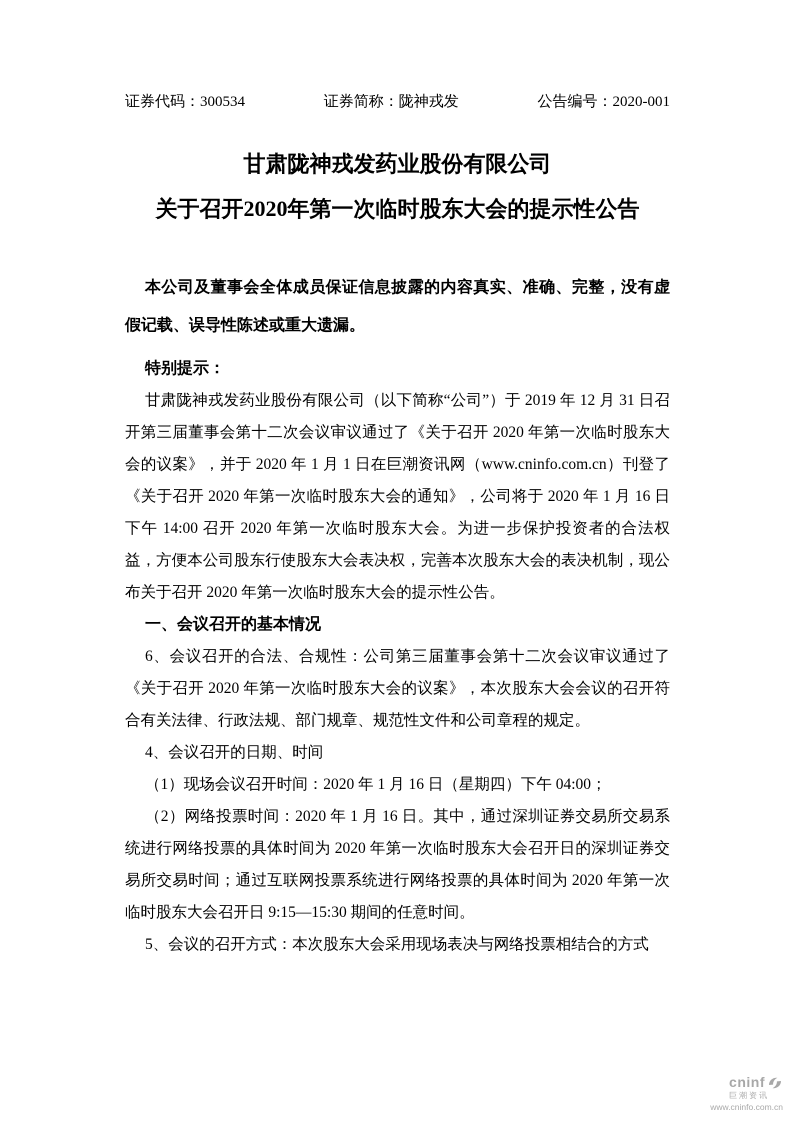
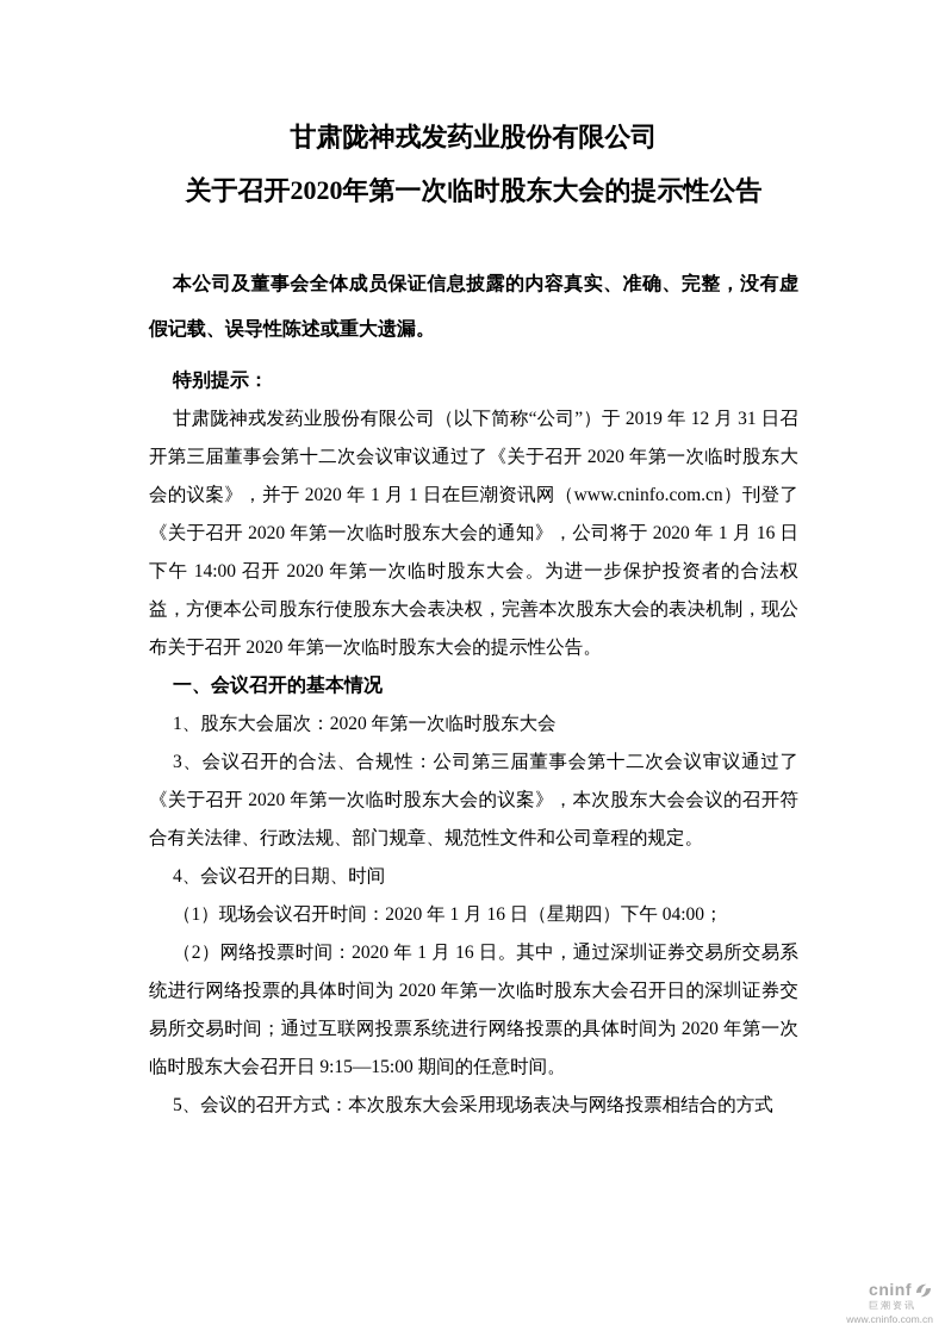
- 证券代码：300534
- 证券简称：陇神戎发
- 公告编号：2020-001
  甘肃陇神戎发药业股份有限公司
  关于召开2020年第一次临时股东大会的提示性公告
  本公司及董事会全体成员保证信息披露的内容真实、准确、完整，没有虚假记载、误导性陈述或重大遗漏。
  特别提示：
  甘肃陇神戎发药业股份有限公司（以下简称“公司”）于 2019 年 12 月 31 日召开第三届董事会第十二次会议审议通过了《关于召开 2020 年第一次临时股东大会的议案》，并于 2020 年 1 月 1 日在巨潮资讯网（www.cninfo.com.cn）刊登了《关于召开 2020 年第一次临时股东大会的通知》，公司将于 2020 年 1 月 16 日下午 14:00 召开 2020 年第一次临时股东大会。为进一步保护投资者的合法权益，方便本公司股东行使股东大会表决权，完善本次股东大会的表决机制，现公布关于召开 2020 年第一次临时股东大会的提示性公告。
  一、会议召开的基本情况
+ 1、股东大会届次：2020 年第一次临时股东大会
- 6、会议召开的合法、合规性：公司第三届董事会第十二次会议审议通过了《关于召开 2020 年第一次临时股东大会的议案》，本次股东大会会议的召开符合有关法律、行政法规、部门规章、规范性文件和公司章程的规定。
+ 3、会议召开的合法、合规性：公司第三届董事会第十二次会议审议通过了《关于召开 2020 年第一次临时股东大会的议案》，本次股东大会会议的召开符合有关法律、行政法规、部门规章、规范性文件和公司章程的规定。
  4、会议召开的日期、时间
  （1）现场会议召开时间：2020 年 1 月 16 日（星期四）下午 04:00；
- （2）网络投票时间：2020 年 1 月 16 日。其中，通过深圳证券交易所交易系统进行网络投票的具体时间为 2020 年第一次临时股东大会召开日的深圳证券交易所交易时间；通过互联网投票系统进行网络投票的具体时间为 2020 年第一次临时股东大会召开日 9:15—15:30 期间的任意时间。
+ （2）网络投票时间：2020 年 1 月 16 日。其中，通过深圳证券交易所交易系统进行网络投票的具体时间为 2020 年第一次临时股东大会召开日的深圳证券交易所交易时间；通过互联网投票系统进行网络投票的具体时间为 2020 年第一次临时股东大会召开日 9:15—15:00 期间的任意时间。
  5、会议的召开方式：本次股东大会采用现场表决与网络投票相结合的方式
  cninf
  巨潮资讯
  www.cninfo.com.cn
